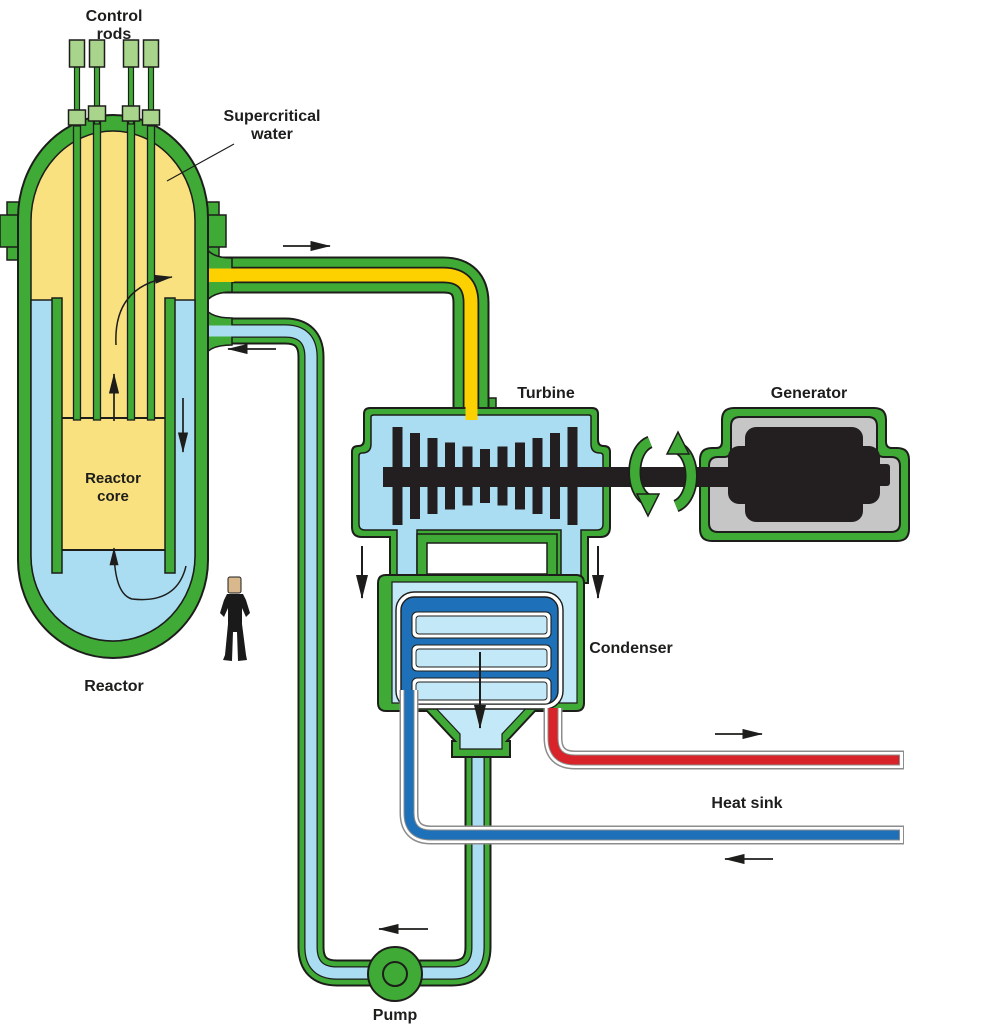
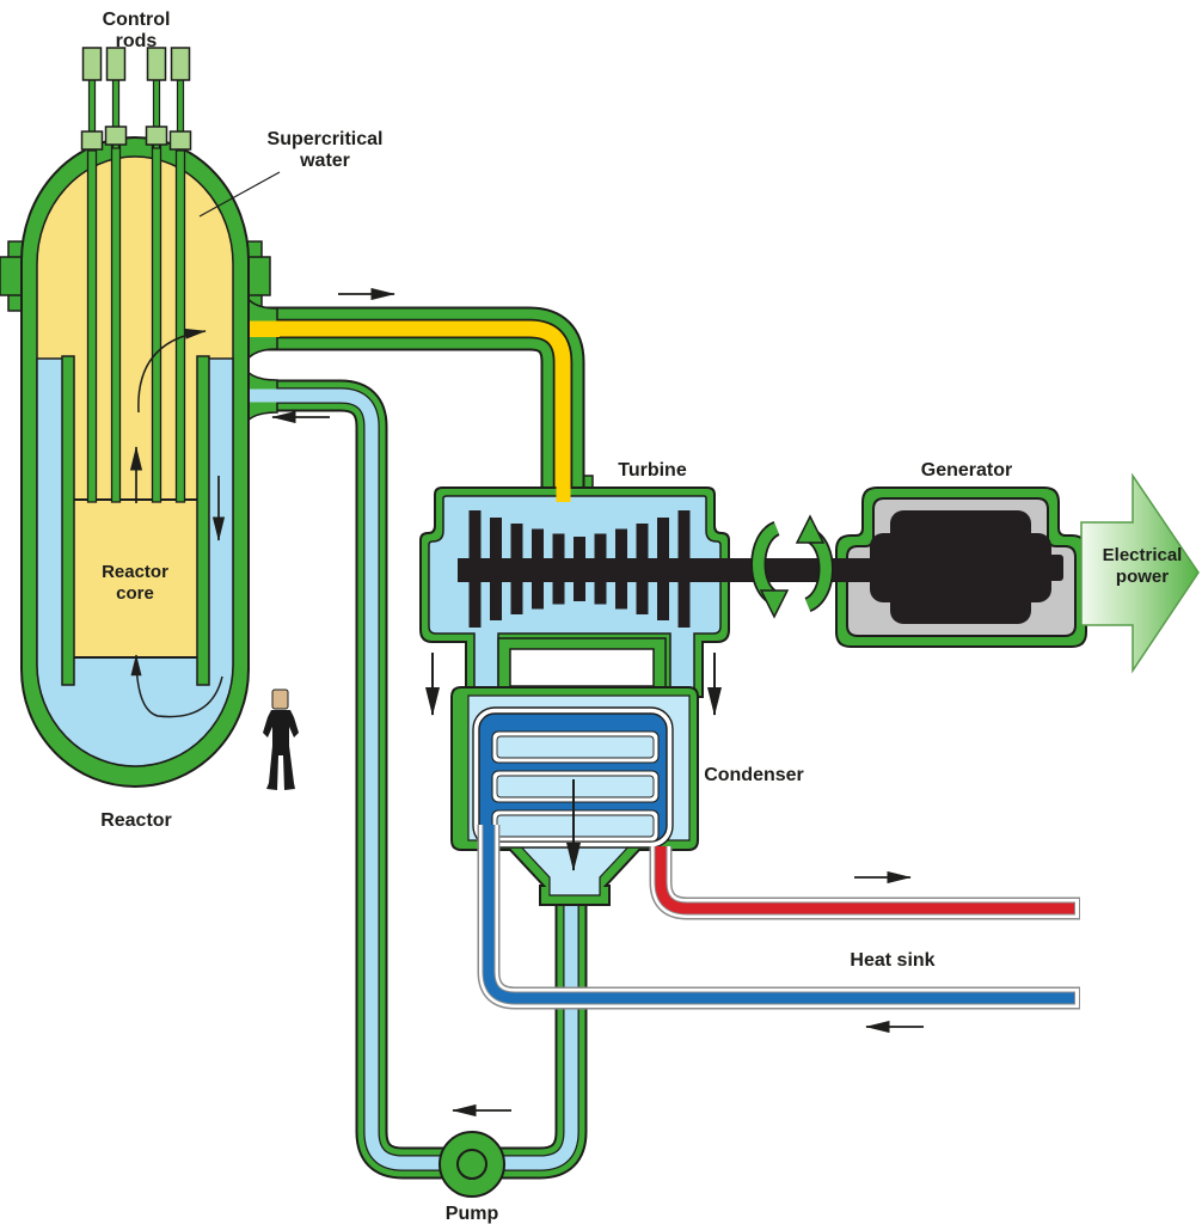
+ Electrical
+ power
  Control
  rods
  Supercritical
  water
  Turbine
  Generator
  Reactor
  Reactor
  core
  Condenser
  Heat sink
  Pump
